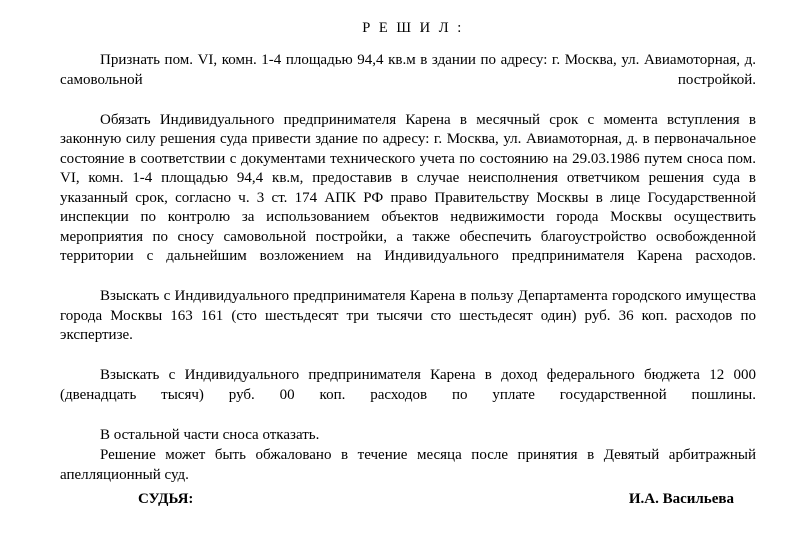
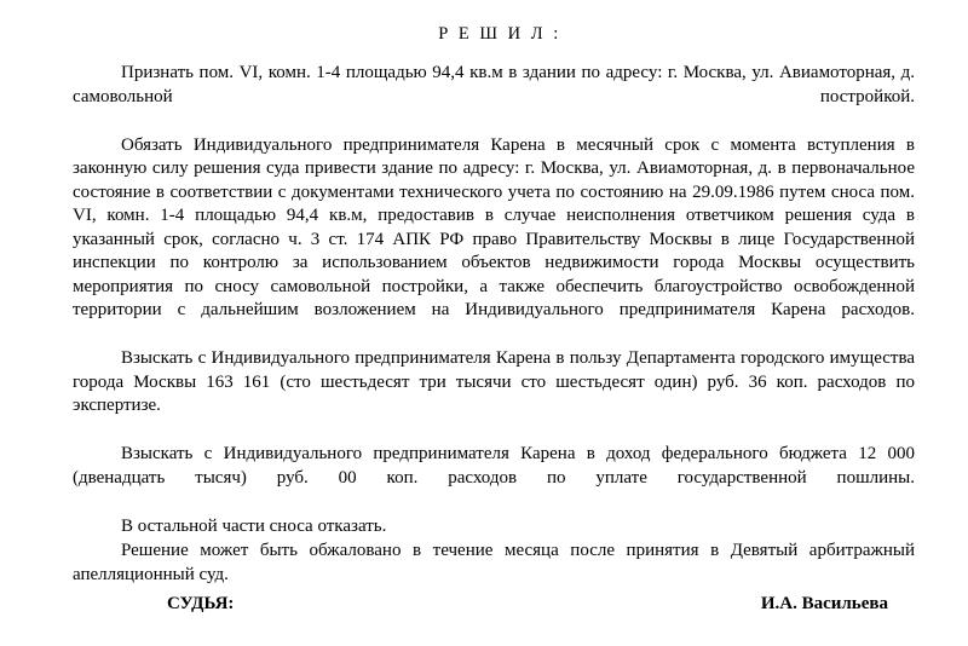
  Р Е Ш И Л :
  Признать пом. VI, комн. 1-4 площадью 94,4 кв.м в здании по адресу: г. Москва, ул. Авиамоторная, д. самовольной постройкой.
- Обязать Индивидуального предпринимателя Карена в месячный срок с момента вступления в законную силу решения суда привести здание по адресу: г. Москва, ул. Авиамоторная, д. в первоначальное состояние в соответствии с документами технического учета по состоянию на 29.03.1986 путем сноса пом. VI, комн. 1-4 площадью 94,4 кв.м, предоставив в случае неисполнения ответчиком решения суда в указанный срок, согласно ч. 3 ст. 174 АПК РФ право Правительству Москвы в лице Государственной инспекции по контролю за использованием объектов недвижимости города Москвы осуществить мероприятия по сносу самовольной постройки, а также обеспечить благоустройство освобожденной территории с дальнейшим возложением на Индивидуального предпринимателя Карена расходов.
+ Обязать Индивидуального предпринимателя Карена в месячный срок с момента вступления в законную силу решения суда привести здание по адресу: г. Москва, ул. Авиамоторная, д. в первоначальное состояние в соответствии с документами технического учета по состоянию на 29.09.1986 путем сноса пом. VI, комн. 1-4 площадью 94,4 кв.м, предоставив в случае неисполнения ответчиком решения суда в указанный срок, согласно ч. 3 ст. 174 АПК РФ право Правительству Москвы в лице Государственной инспекции по контролю за использованием объектов недвижимости города Москвы осуществить мероприятия по сносу самовольной постройки, а также обеспечить благоустройство освобожденной территории с дальнейшим возложением на Индивидуального предпринимателя Карена расходов.
  Взыскать с Индивидуального предпринимателя Карена в пользу Департамента городского имущества города Москвы 163 161 (сто шестьдесят три тысячи сто шестьдесят один) руб. 36 коп. расходов по экспертизе.
  Взыскать с Индивидуального предпринимателя Карена в доход федерального бюджета 12 000 (двенадцать тысяч) руб. 00 коп. расходов по уплате государственной пошлины.
  В остальной части сноса отказать.
  Решение может быть обжаловано в течение месяца после принятия в Девятый арбитражный апелляционный суд.
  СУДЬЯ:
  И.А. Васильева
